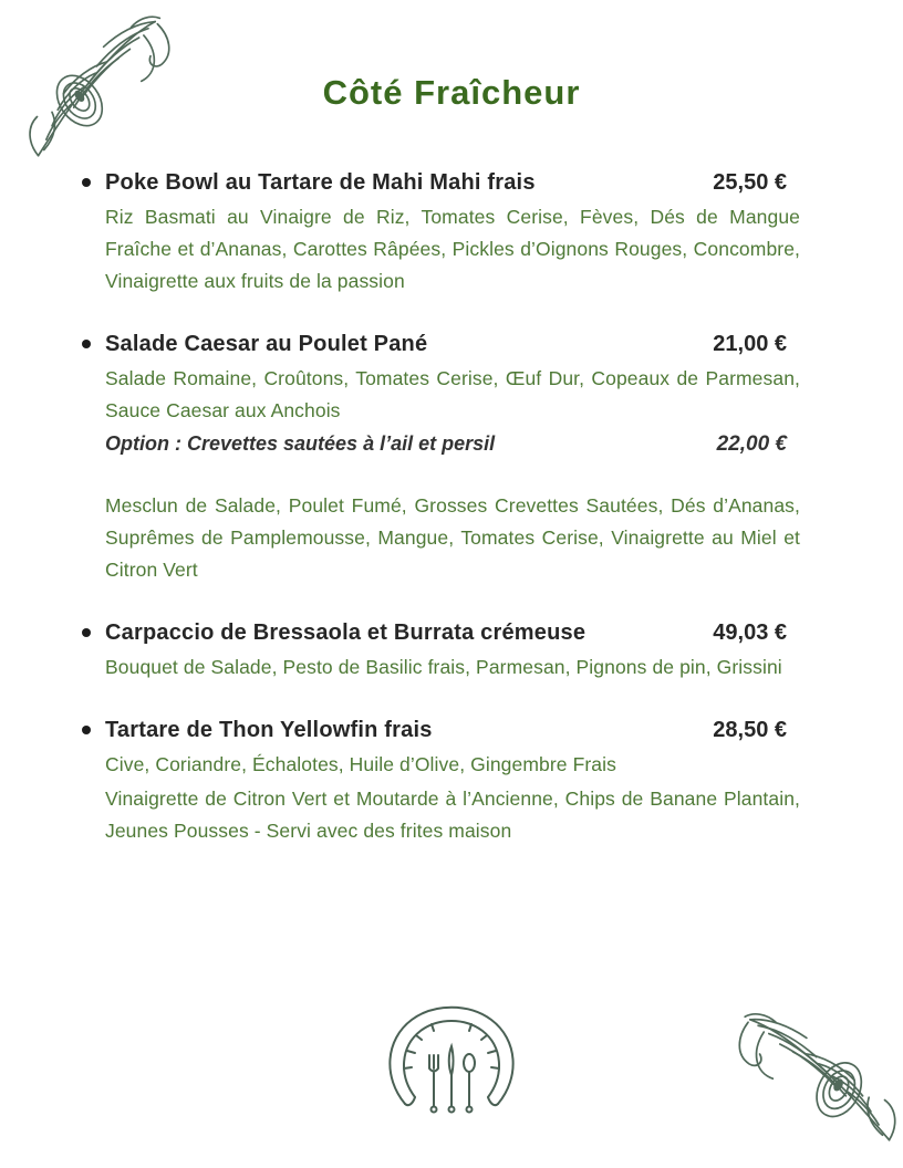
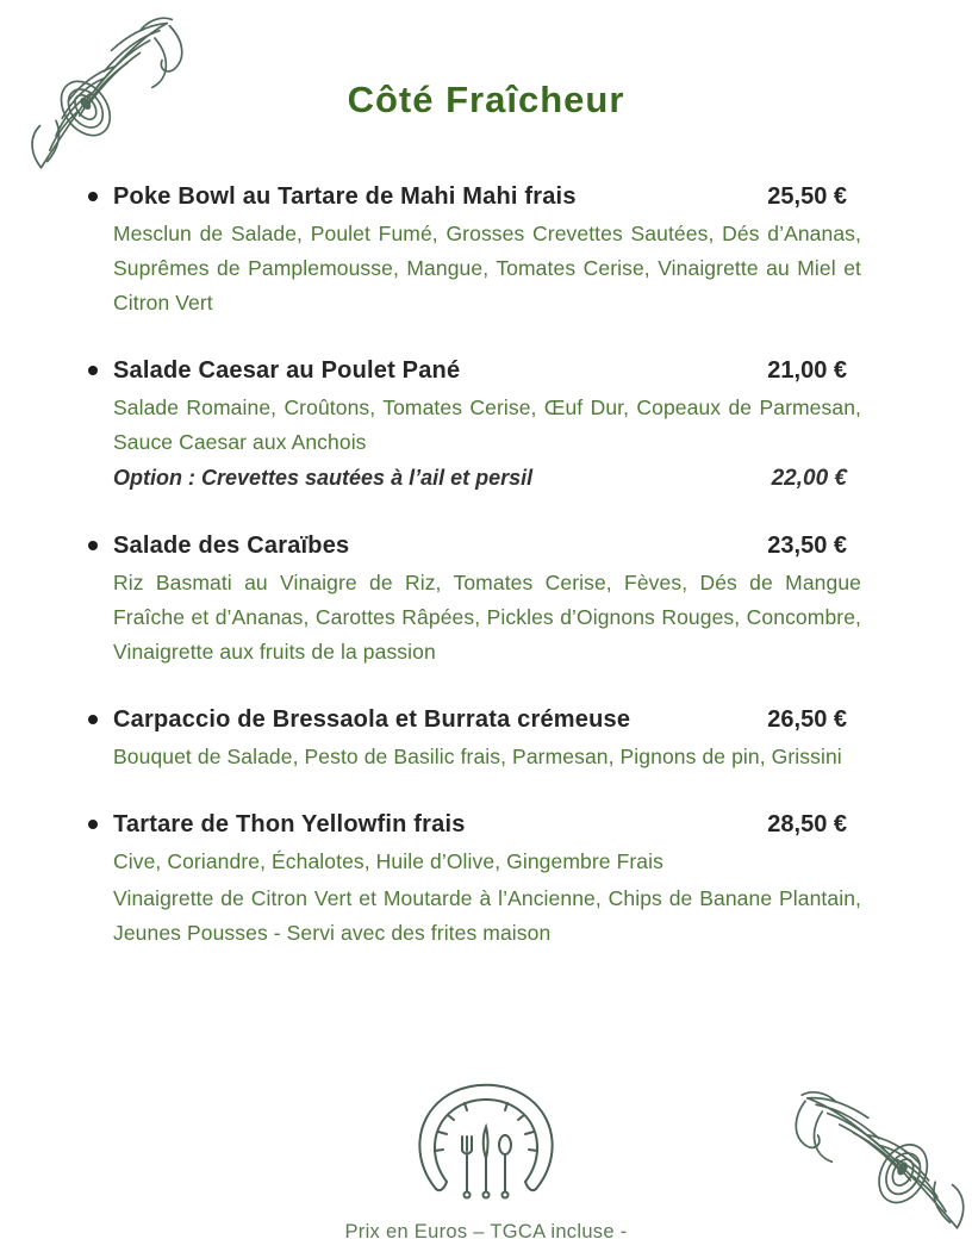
  Côté Fraîcheur
  Poke Bowl au Tartare de Mahi Mahi frais
  25,50 €
- Riz Basmati au Vinaigre de Riz, Tomates Cerise, Fèves, Dés de Mangue Fraîche et d’Ananas, Carottes Râpées, Pickles d’Oignons Rouges, Concombre, Vinaigrette aux fruits de la passion
+ Mesclun de Salade, Poulet Fumé, Grosses Crevettes Sautées, Dés d’Ananas, Suprêmes de Pamplemousse, Mangue, Tomates Cerise, Vinaigrette au Miel et Citron Vert
  Salade Caesar au Poulet Pané
  21,00 €
  Salade Romaine, Croûtons, Tomates Cerise, Œuf Dur, Copeaux de Parmesan, Sauce Caesar aux Anchois
  Option : Crevettes sautées à l’ail et persil
  22,00 €
+ Salade des Caraïbes
+ 23,50 €
- Mesclun de Salade, Poulet Fumé, Grosses Crevettes Sautées, Dés d’Ananas, Suprêmes de Pamplemousse, Mangue, Tomates Cerise, Vinaigrette au Miel et Citron Vert
+ Riz Basmati au Vinaigre de Riz, Tomates Cerise, Fèves, Dés de Mangue Fraîche et d’Ananas, Carottes Râpées, Pickles d’Oignons Rouges, Concombre, Vinaigrette aux fruits de la passion
  Carpaccio de Bressaola et Burrata crémeuse
- 49,03 €
+ 26,50 €
  Bouquet de Salade, Pesto de Basilic frais, Parmesan, Pignons de pin, Grissini
  Tartare de Thon Yellowfin frais
  28,50 €
  Cive, Coriandre, Échalotes, Huile d’Olive, Gingembre Frais
  Vinaigrette de Citron Vert et Moutarde à l’Ancienne, Chips de Banane Plantain, Jeunes Pousses - Servi avec des frites maison
+ Prix en Euros – TGCA incluse -
